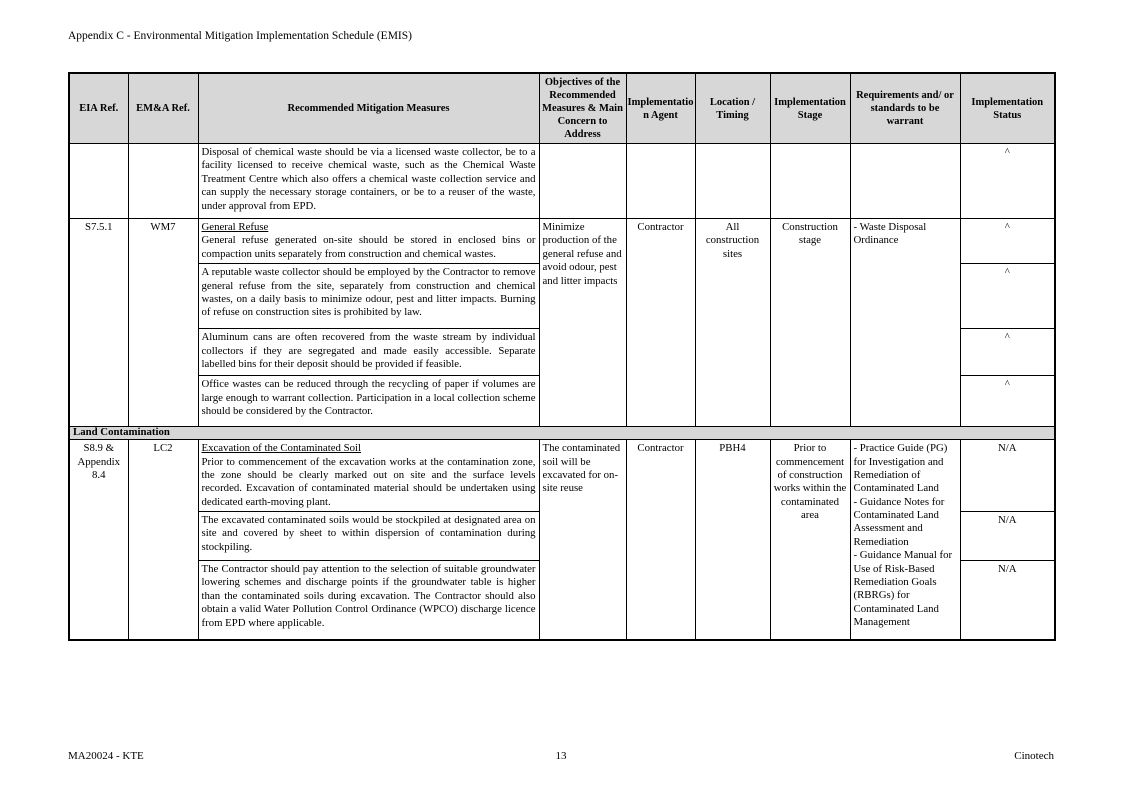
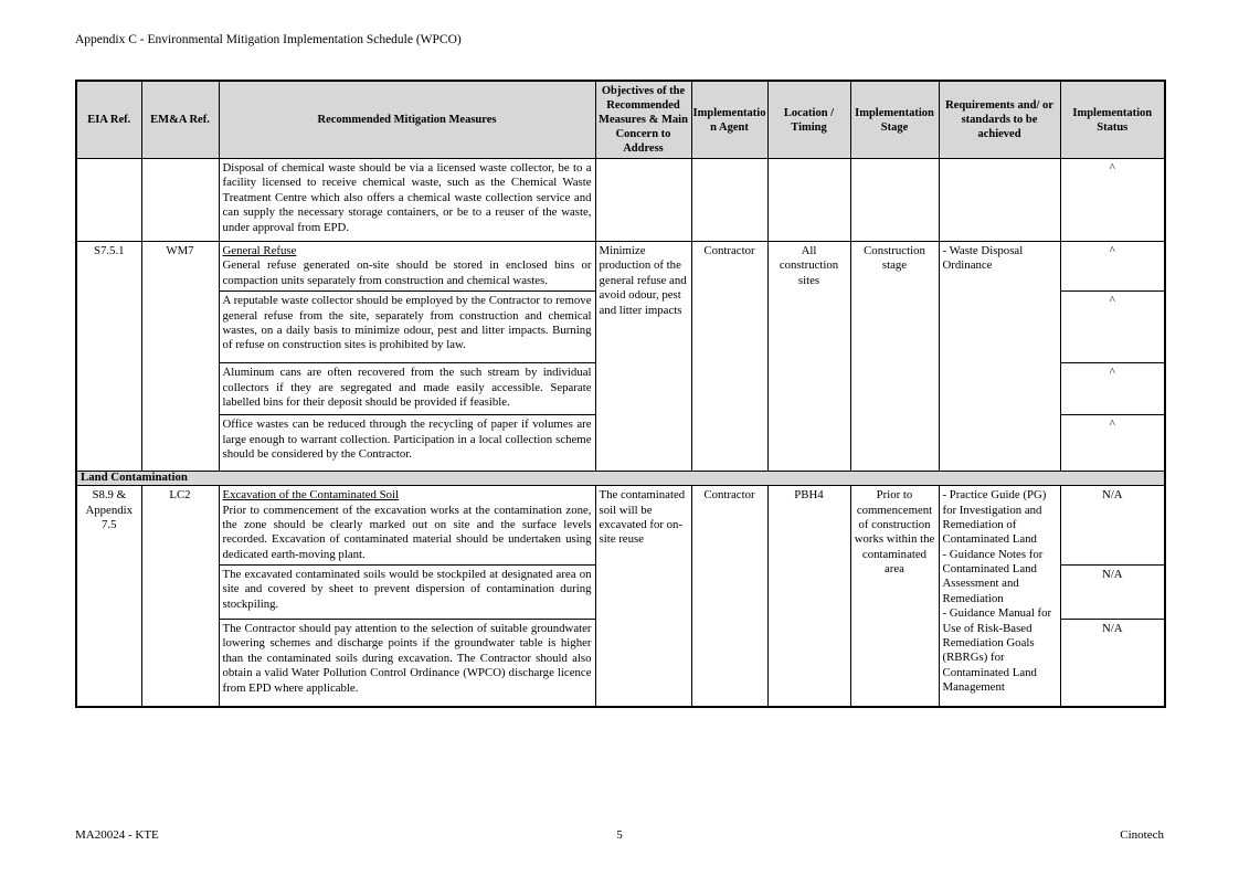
- Appendix C - Environmental Mitigation Implementation Schedule (EMIS)
+ Appendix C - Environmental Mitigation Implementation Schedule (WPCO)
- EIA Ref.	EM&A Ref.	Recommended Mitigation Measures	Objectives of the Recommended Measures & Main Concern to Address	Implementation Agent	Location / Timing	Implementation Stage	Requirements and/ or standards to be warrant	Implementation Status
+ EIA Ref.	EM&A Ref.	Recommended Mitigation Measures	Objectives of the Recommended Measures & Main Concern to Address	Implementation Agent	Location / Timing	Implementation Stage	Requirements and/ or standards to be achieved	Implementation Status
  		Disposal of chemical waste should be via a licensed waste collector, be to a facility licensed to receive chemical waste, such as the Chemical Waste Treatment Centre which also offers a chemical waste collection service and can supply the necessary storage containers, or be to a reuser of the waste, under approval from EPD.						^
  S7.5.1	WM7	General RefuseGeneral refuse generated on-site should be stored in enclosed bins or compaction units separately from construction and chemical wastes.	Minimize production of the general refuse and avoid odour, pest and litter impacts	Contractor	All construction sites	Construction stage	- Waste Disposal Ordinance	^
  A reputable waste collector should be employed by the Contractor to remove general refuse from the site, separately from construction and chemical wastes, on a daily basis to minimize odour, pest and litter impacts. Burning of refuse on construction sites is prohibited by law.	^
- Aluminum cans are often recovered from the waste stream by individual collectors if they are segregated and made easily accessible. Separate labelled bins for their deposit should be provided if feasible.	^
+ Aluminum cans are often recovered from the such stream by individual collectors if they are segregated and made easily accessible. Separate labelled bins for their deposit should be provided if feasible.	^
  Office wastes can be reduced through the recycling of paper if volumes are large enough to warrant collection. Participation in a local collection scheme should be considered by the Contractor.	^
  Land Contamination
- S8.9 & Appendix 8.4	LC2	Excavation of the Contaminated SoilPrior to commencement of the excavation works at the contamination zone, the zone should be clearly marked out on site and the surface levels recorded. Excavation of contaminated material should be undertaken using dedicated earth-moving plant.	The contaminated soil will be excavated for on-site reuse	Contractor	PBH4	Prior to commencement of construction works within the contaminated area	- Practice Guide (PG) for Investigation and Remediation of Contaminated Land - Guidance Notes for Contaminated Land Assessment and Remediation - Guidance Manual for Use of Risk-Based Remediation Goals (RBRGs) for Contaminated Land Management	N/A
+ S8.9 & Appendix 7.5	LC2	Excavation of the Contaminated SoilPrior to commencement of the excavation works at the contamination zone, the zone should be clearly marked out on site and the surface levels recorded. Excavation of contaminated material should be undertaken using dedicated earth-moving plant.	The contaminated soil will be excavated for on-site reuse	Contractor	PBH4	Prior to commencement of construction works within the contaminated area	- Practice Guide (PG) for Investigation and Remediation of Contaminated Land - Guidance Notes for Contaminated Land Assessment and Remediation - Guidance Manual for Use of Risk-Based Remediation Goals (RBRGs) for Contaminated Land Management	N/A
- The excavated contaminated soils would be stockpiled at designated area on site and covered by sheet to within dispersion of contamination during stockpiling.	N/A
+ The excavated contaminated soils would be stockpiled at designated area on site and covered by sheet to prevent dispersion of contamination during stockpiling.	N/A
  The Contractor should pay attention to the selection of suitable groundwater lowering schemes and discharge points if the groundwater table is higher than the contaminated soils during excavation. The Contractor should also obtain a valid Water Pollution Control Ordinance (WPCO) discharge licence from EPD where applicable.	N/A
- 13
+ 5
  MA20024 - KTE
  Cinotech
